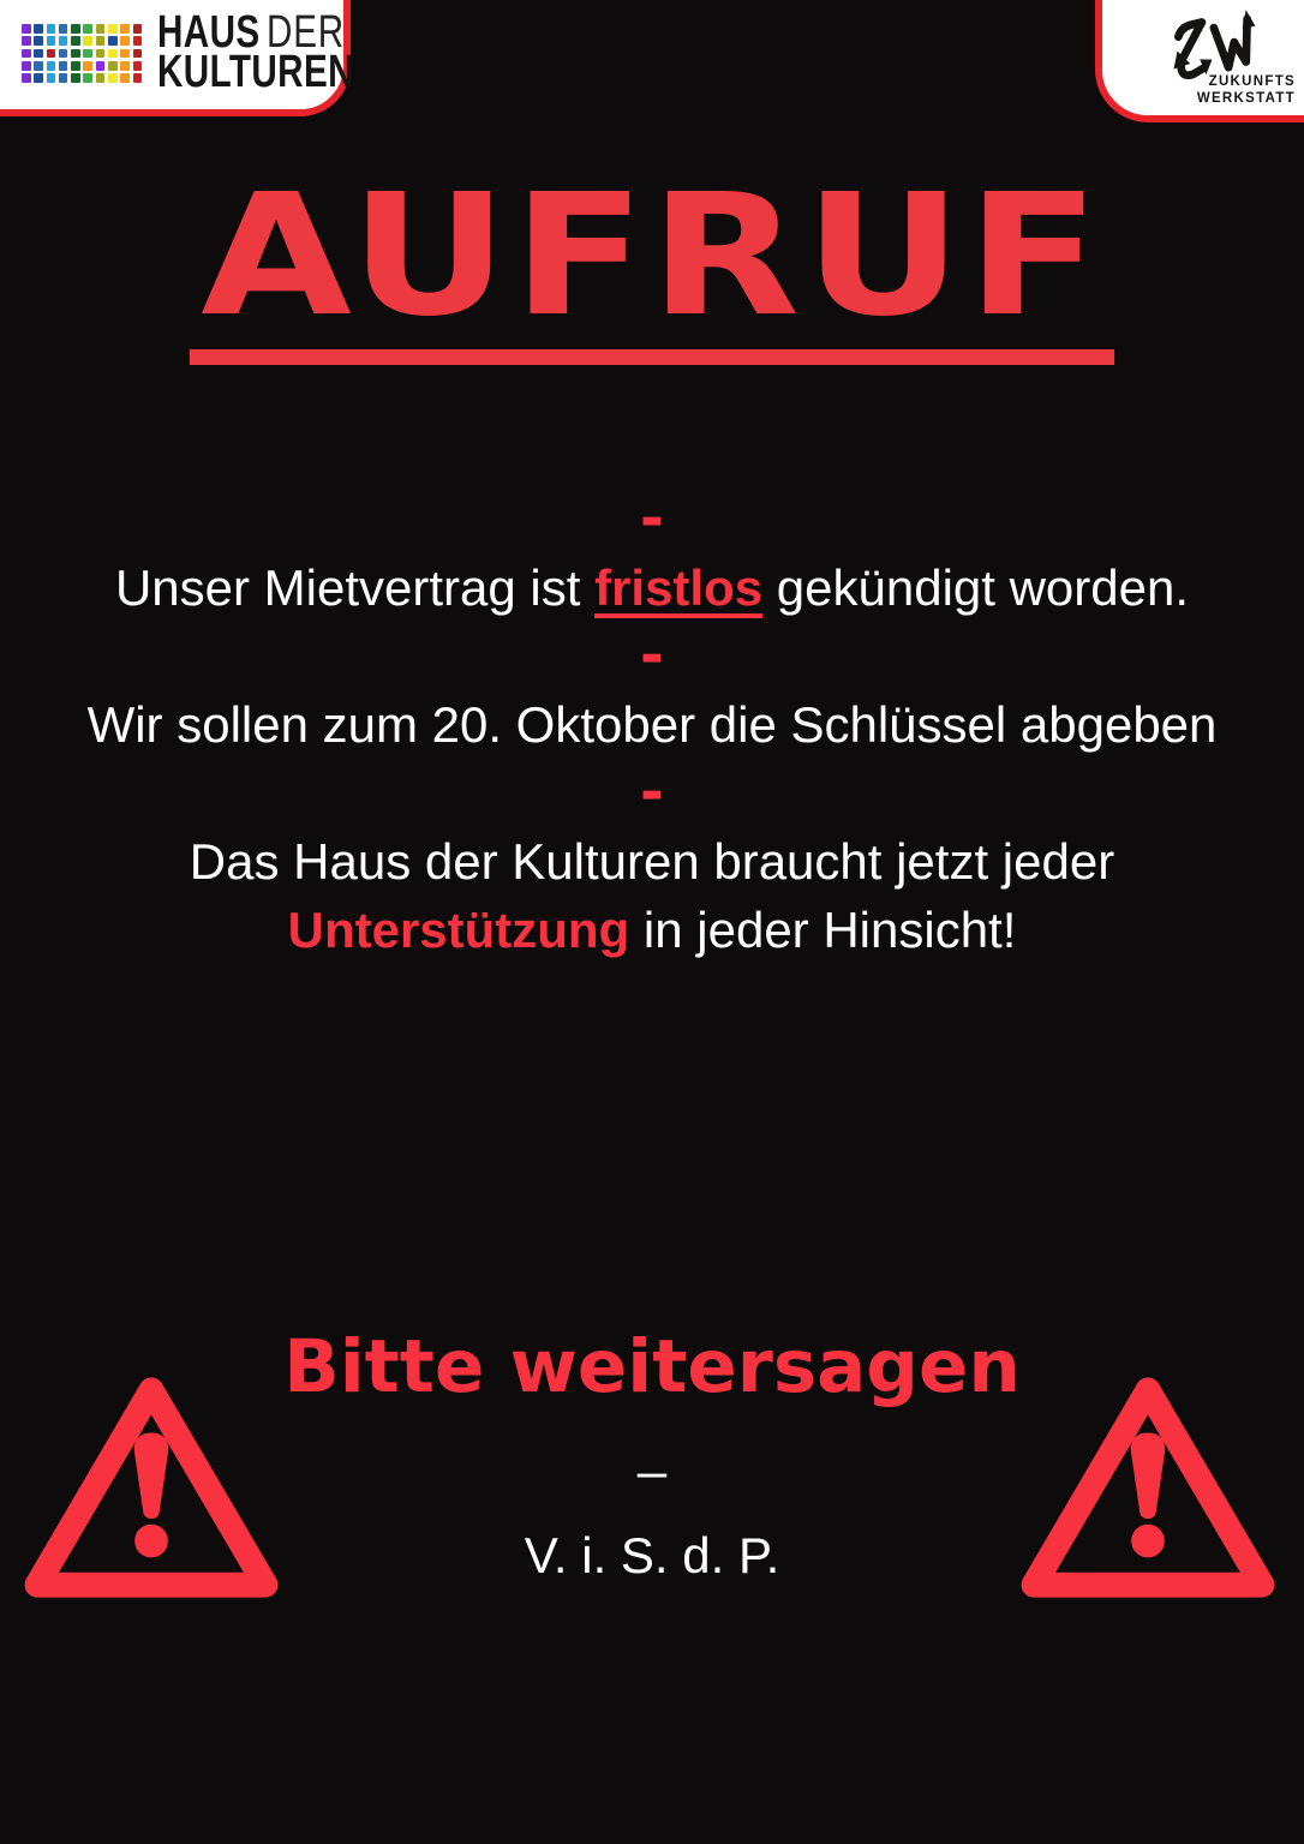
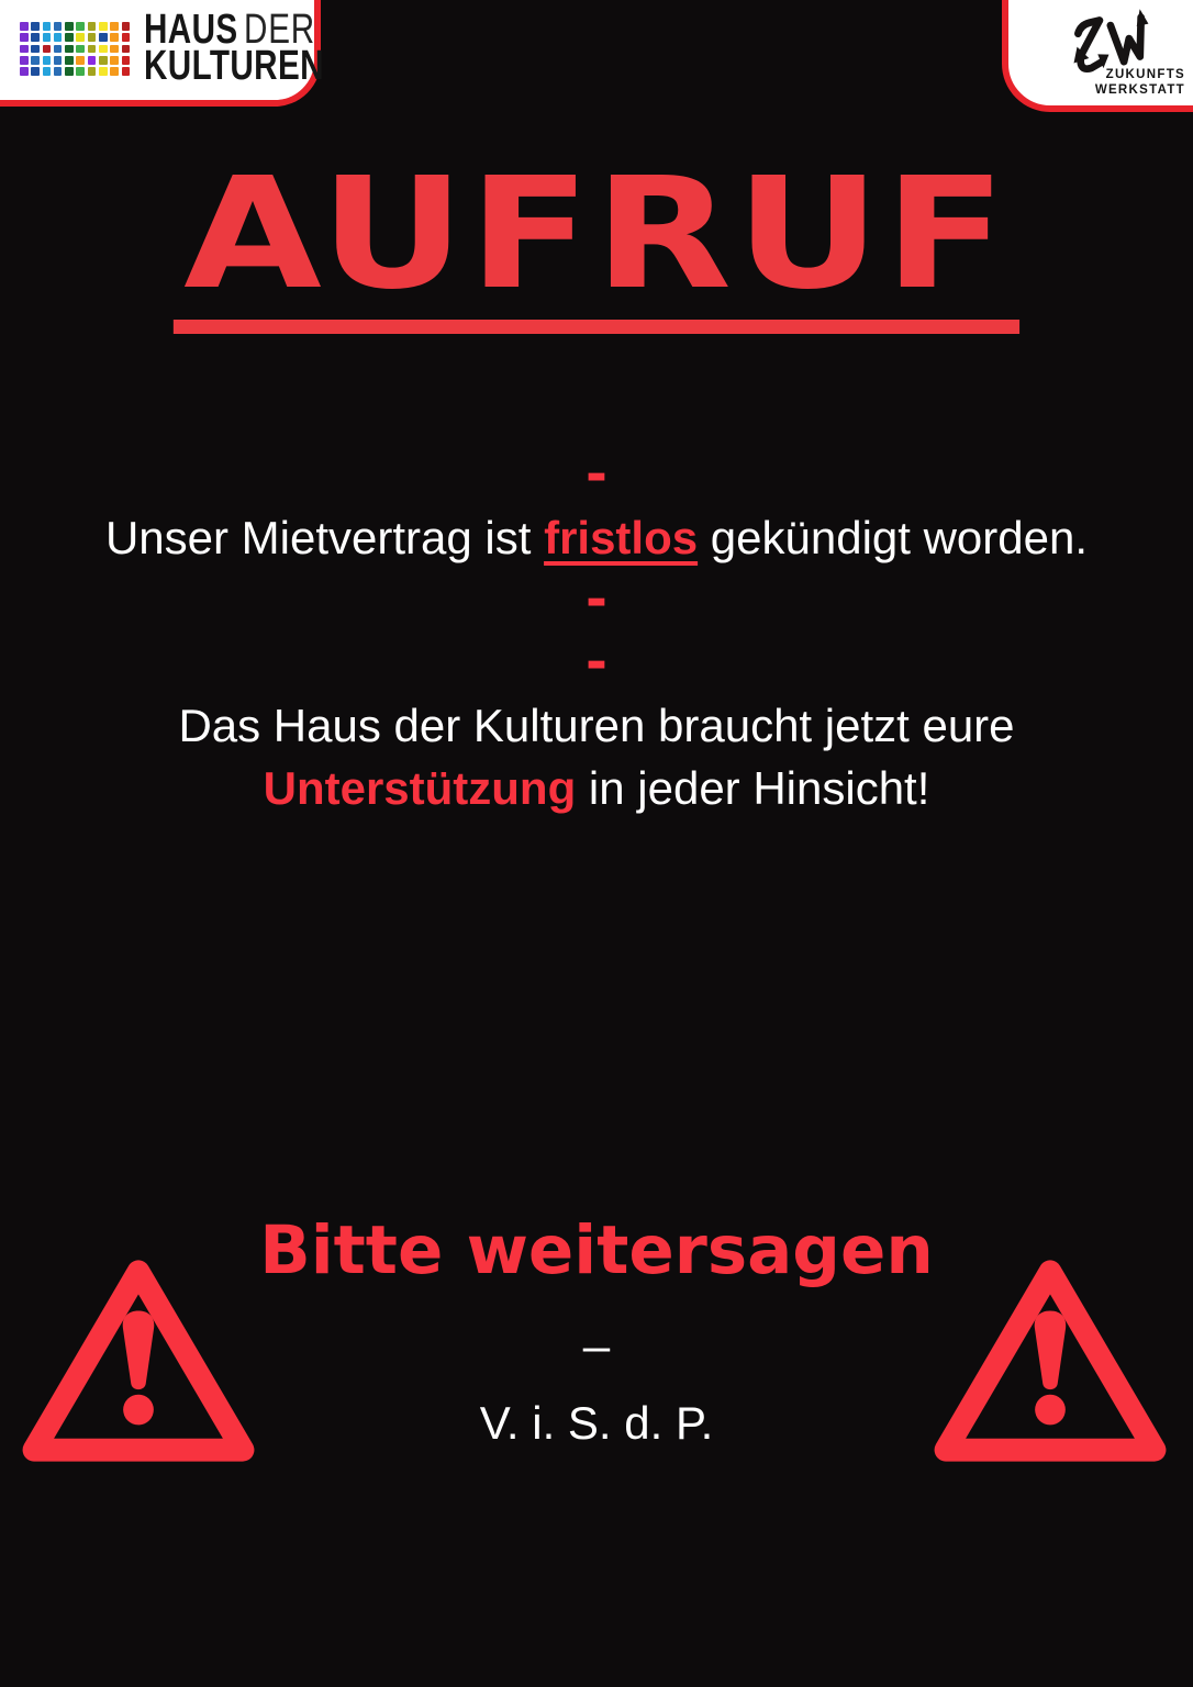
  HAUS DER
  KULTUREN
  ZUKUNFTS
  WERKSTATT
  AUFRUF
  -
  Unser Mietvertrag ist fristlos gekündigt worden.
  -
- Wir sollen zum 20. Oktober die Schlüssel abgeben
  -
- Das Haus der Kulturen braucht jetzt jeder
+ Das Haus der Kulturen braucht jetzt eure
  Unterstützung in jeder Hinsicht!
  Bitte weitersagen
  –
  V. i. S. d. P.
